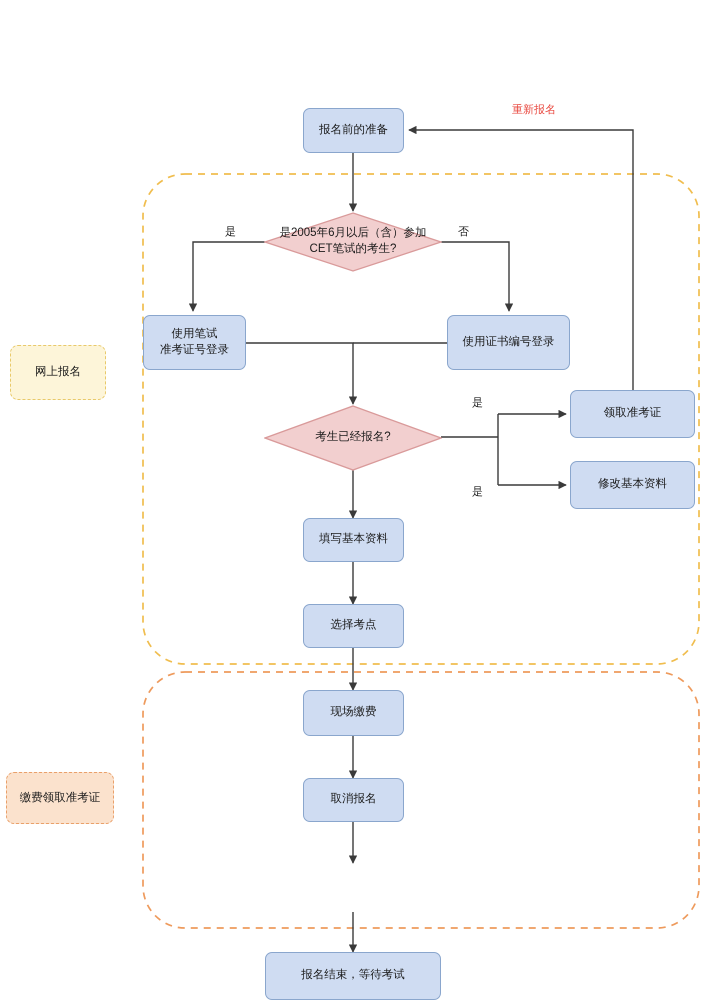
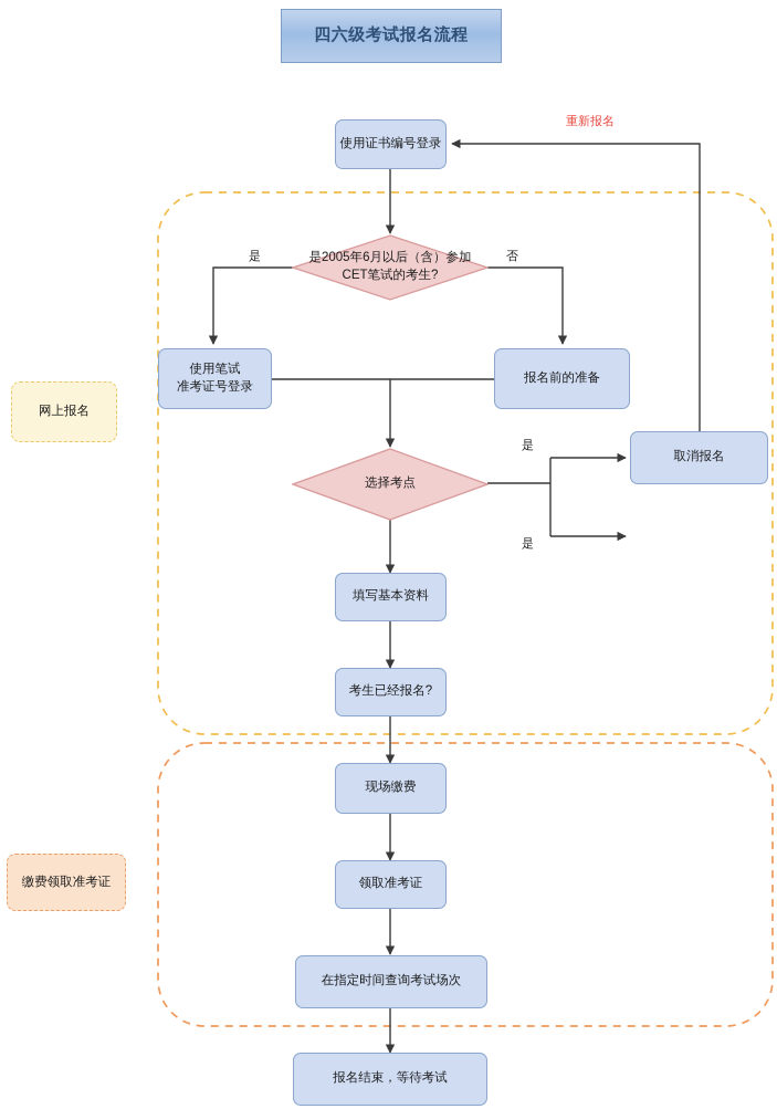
+ 四六级考试报名流程
  网上报名
  缴费领取准考证
- 报名前的准备
+ 使用证书编号登录
  是2005年6月以后（含）参加CET笔试的考生?
  使用笔试
  准考证号登录
- 使用证书编号登录
+ 报名前的准备
- 考生已经报名?
+ 选择考点
- 领取准考证
+ 取消报名
- 修改基本资料
  填写基本资料
- 选择考点
+ 考生已经报名?
  现场缴费
- 取消报名
+ 领取准考证
+ 在指定时间查询考试场次
  报名结束，等待考试
  重新报名
  是
  否
  是
  是
